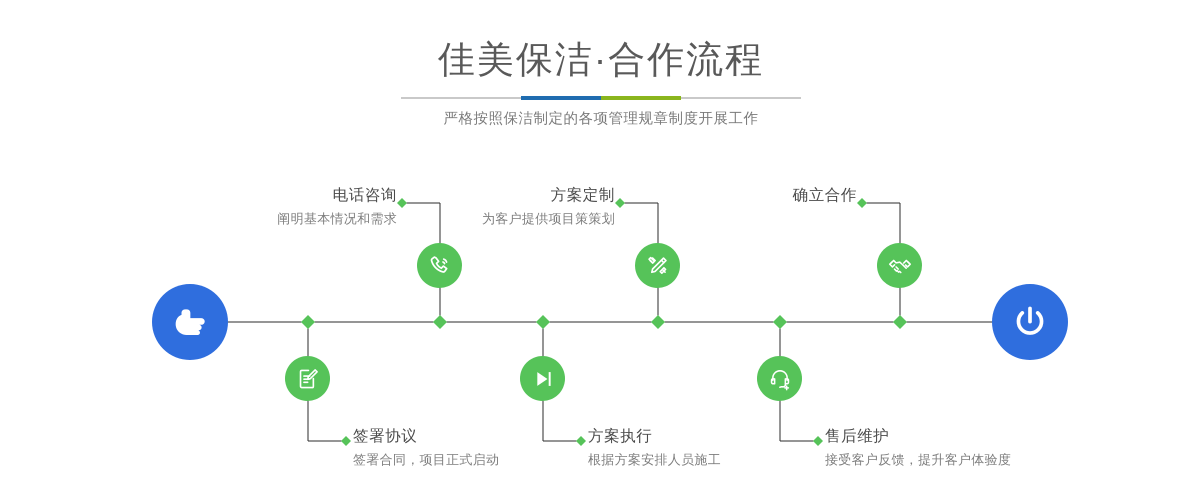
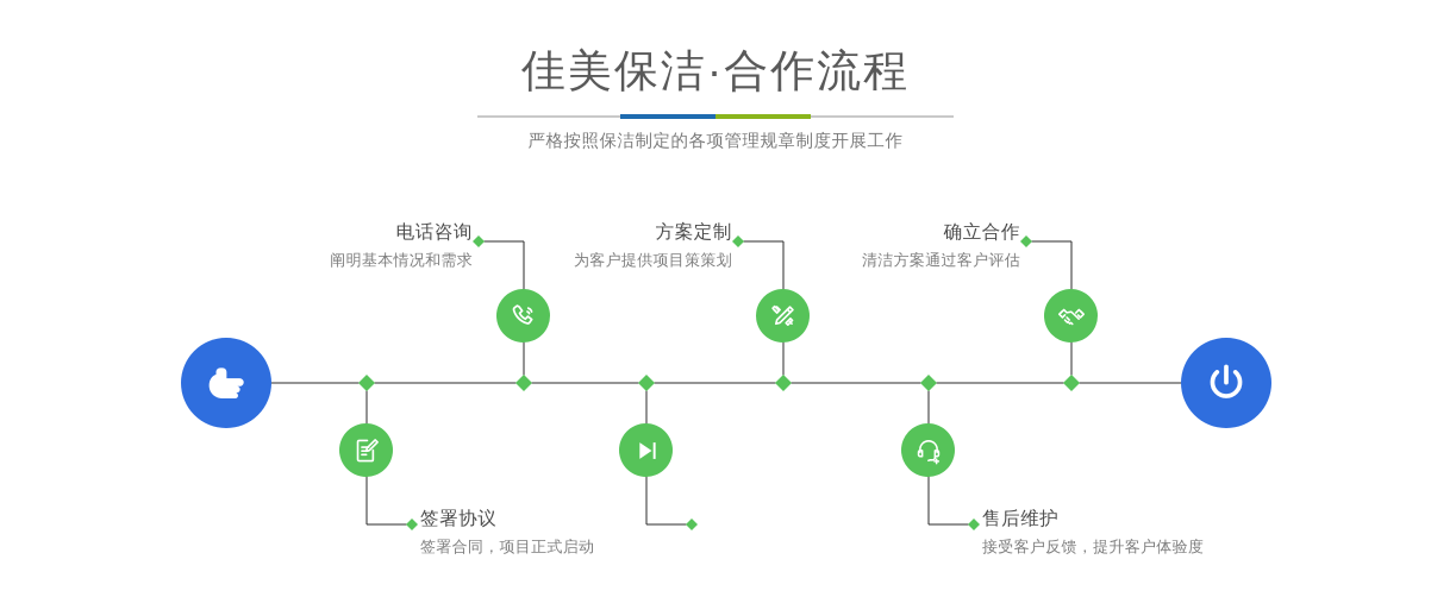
  佳美保洁·合作流程
  严格按照保洁制定的各项管理规章制度开展工作
  电话咨询
  阐明基本情况和需求
  方案定制
  为客户提供项目策策划
  确立合作
+ 清洁方案通过客户评估
  签署协议
  签署合同，项目正式启动
- 方案执行
- 根据方案安排人员施工
  售后维护
  接受客户反馈，提升客户体验度
